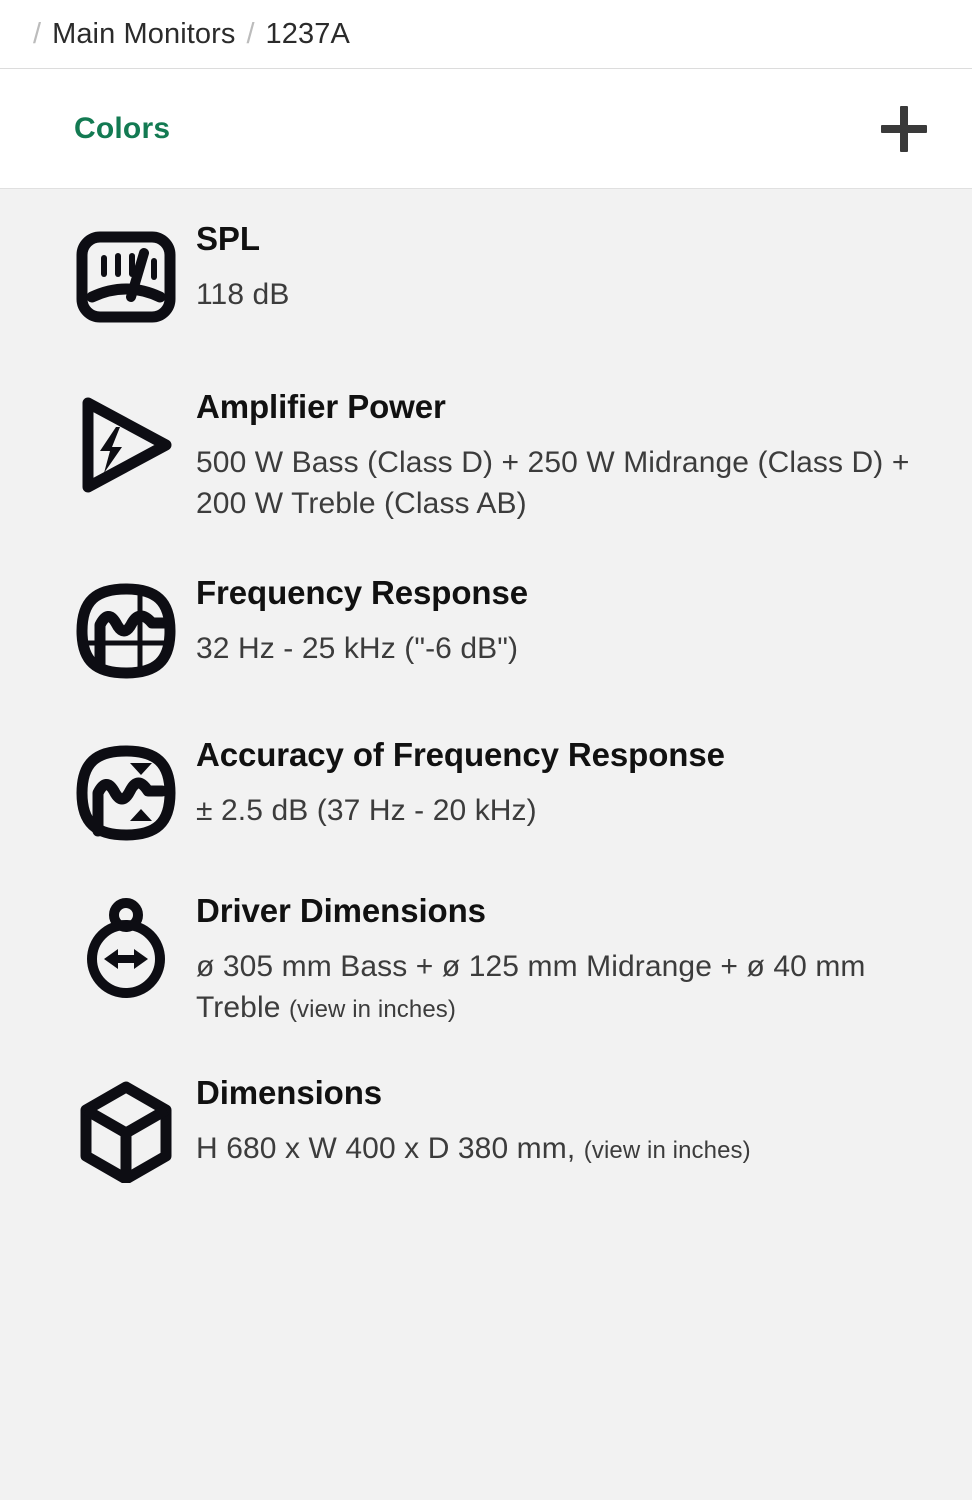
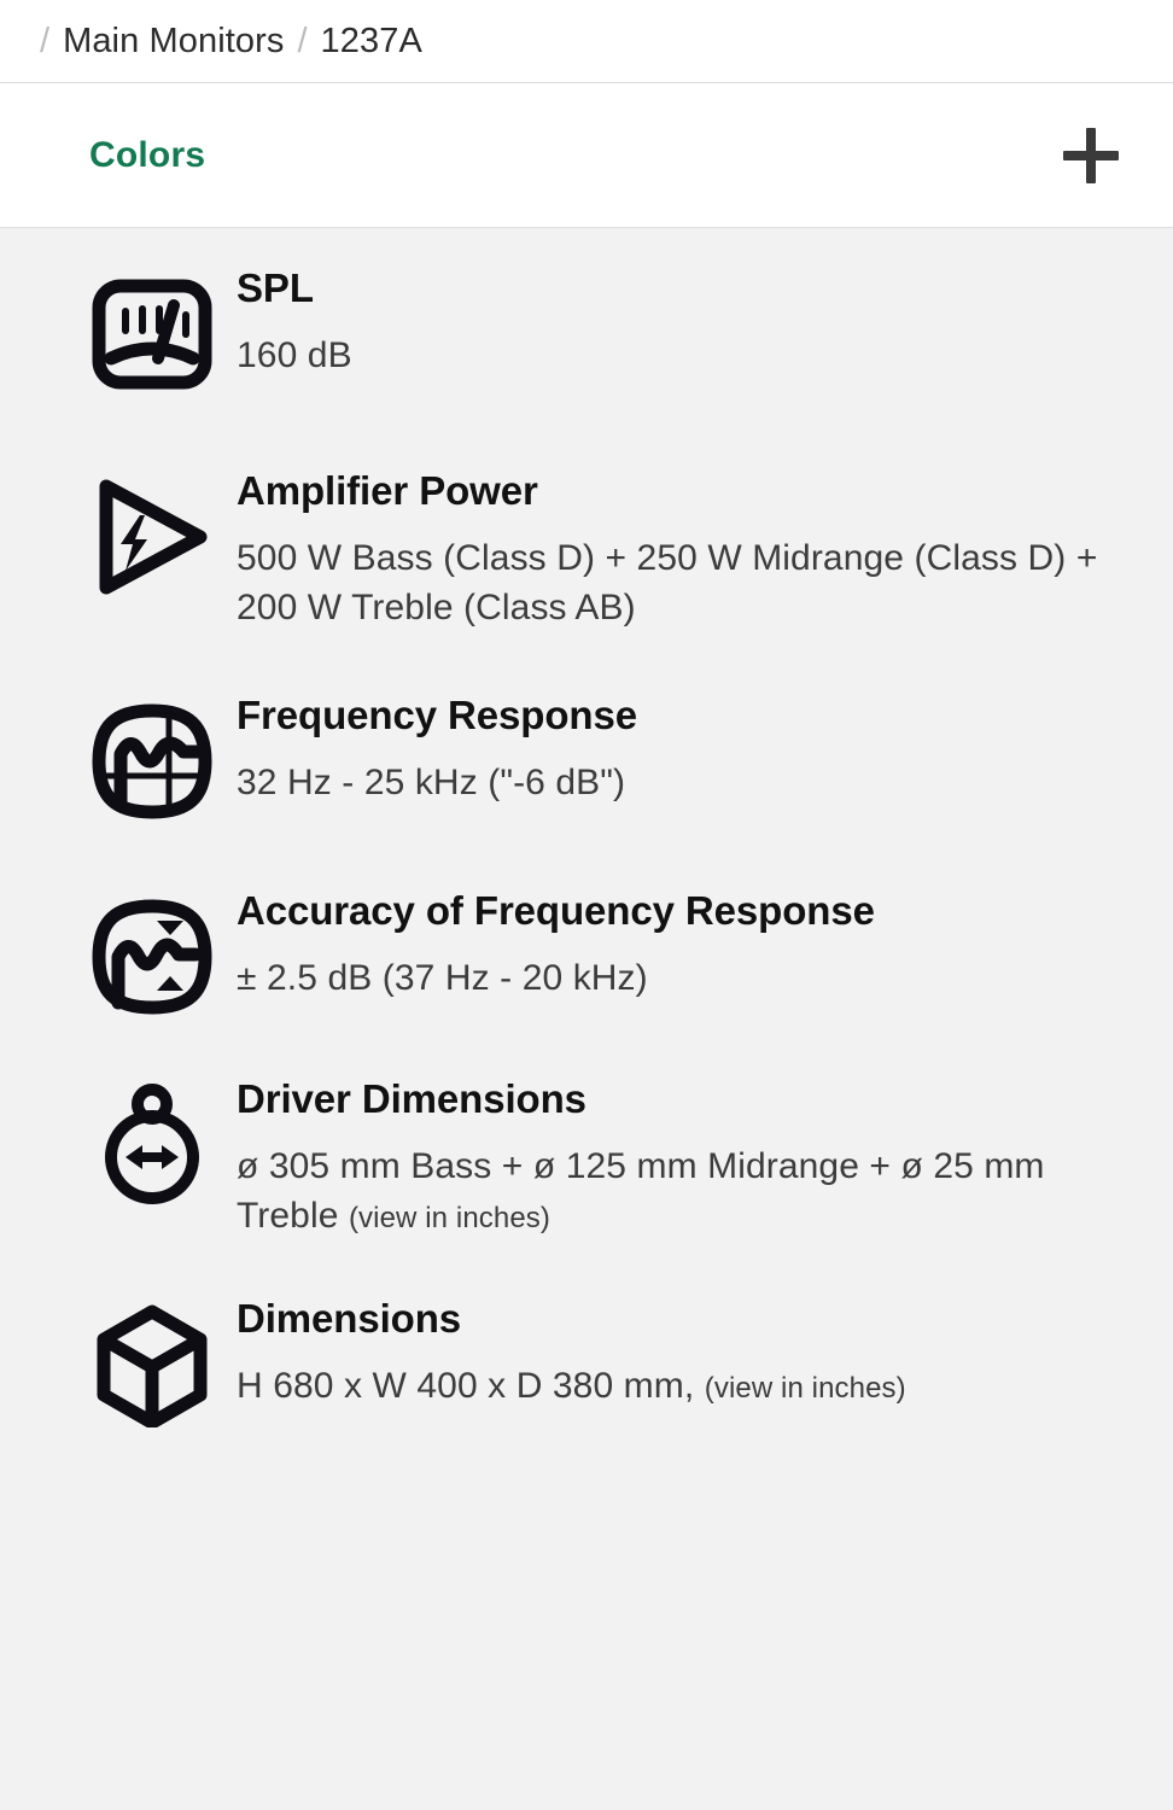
  /
  Main Monitors
  /
  1237A
  Colors
  SPL
- 118 dB
+ 160 dB
  Amplifier Power
  500 W Bass (Class D) + 250 W Midrange (Class D) + 200 W Treble (Class AB)
  Frequency Response
  32 Hz - 25 kHz ("-6 dB")
  Accuracy of Frequency Response
  ± 2.5 dB (37 Hz - 20 kHz)
  Driver Dimensions
- ø 305 mm Bass + ø 125 mm Midrange + ø 40 mm Treble (view in inches)
+ ø 305 mm Bass + ø 125 mm Midrange + ø 25 mm Treble (view in inches)
  Dimensions
  H 680 x W 400 x D 380 mm, (view in inches)
